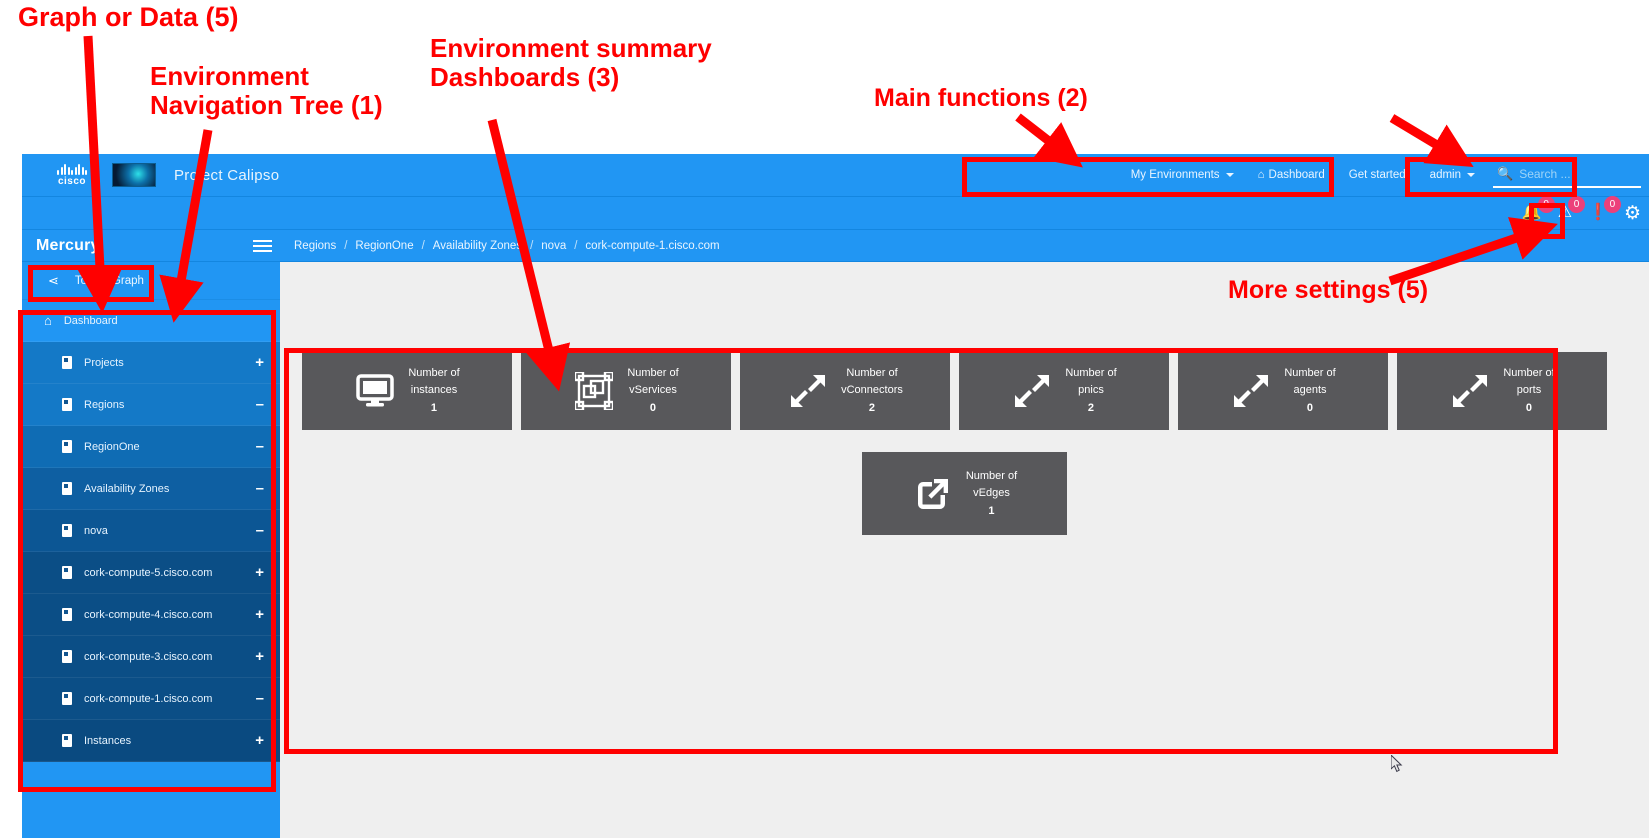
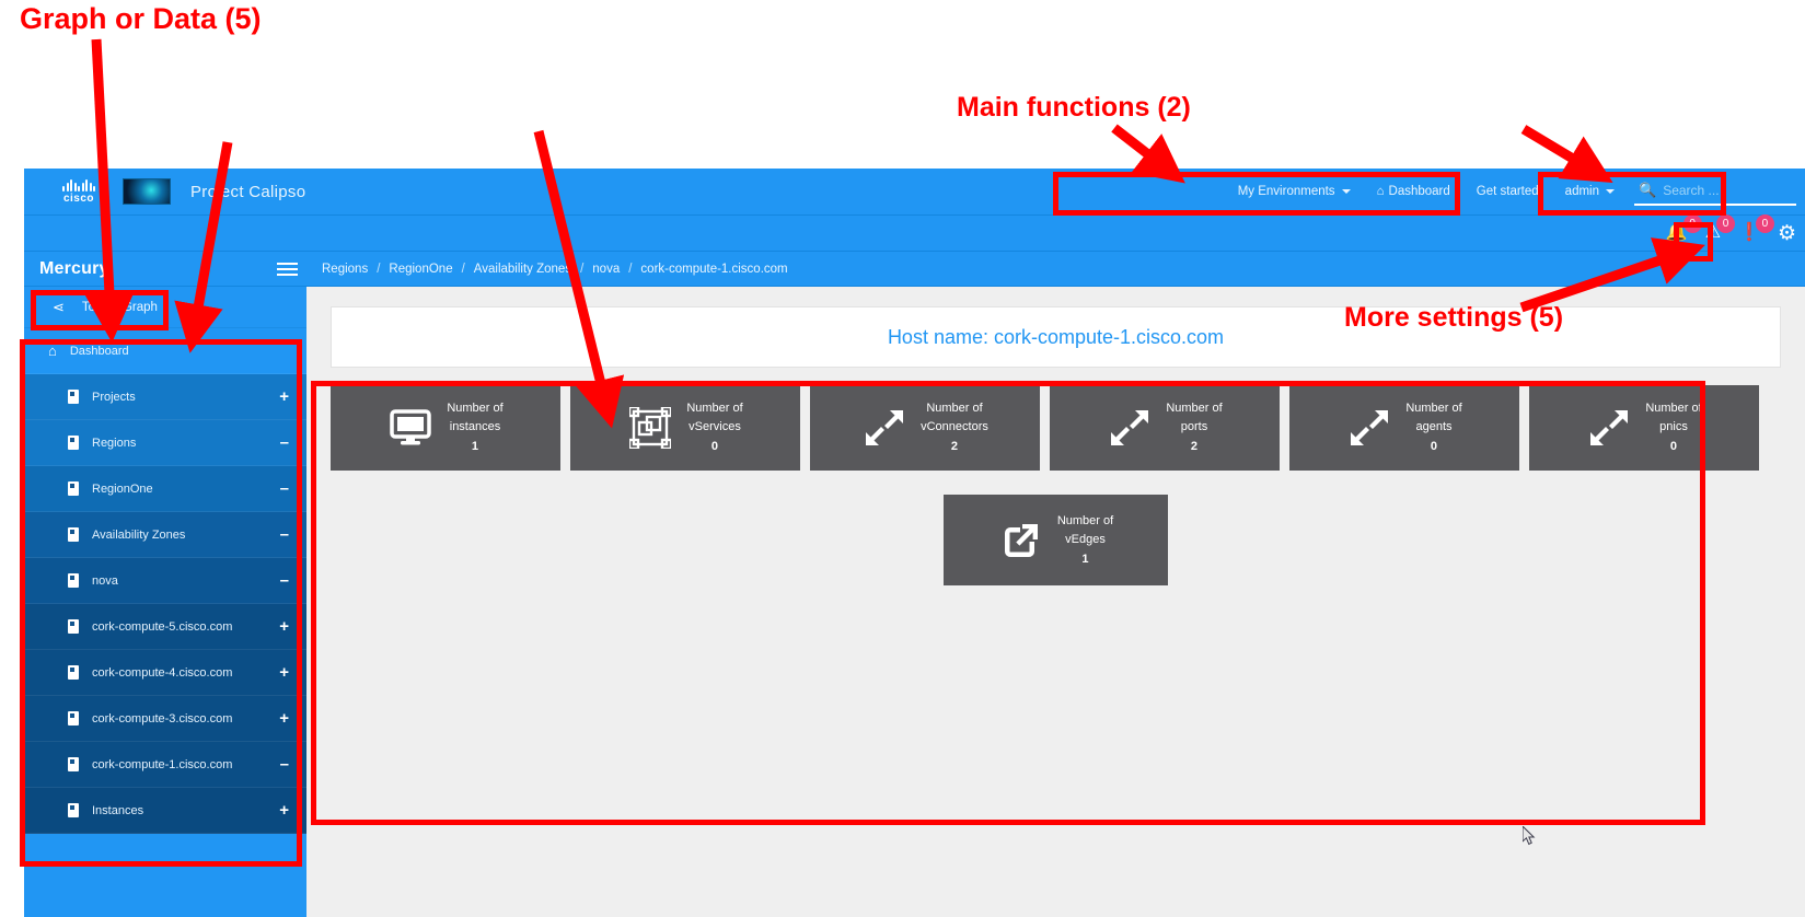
  cisco
  Proect Calipso
  My Environments
  ⌂
  Dashboard
  Get started
  admin
  🔍
  Search ...
  🔔
  0
  ⚠
  0
  ❗
  0
  ⚙
  Mercur
  Regions
  /
  RegionOne
  /
  Availability Zone
  /
  nova
  /
  cork-compute-1.cisco.com
  ⋖
  Toge Graph
  ⌂
  Dashboard
  Projects
  +
  Regions
  –
  RegionOne
  –
  Availability Zones
  –
  nova
  –
  cork-compute-5.cisco.com
  +
  cork-compute-4.cisco.com
  +
  cork-compute-3.cisco.com
  +
  cork-compute-1.cisco.com
  –
  Instances
  +
+ Host name: cork-compute-1.cisco.com
  Number of
  instances
  1
  Number of
  vServices
  0
  Number of
  vConnectors
  2
  Number of
- pnics
+ ports
  2
  Number of
  agents
  0
  Number of
- ports
+ pnics
  0
  Number of
  vEdges
  1
  Graph or Data (5)
- Environment
- Navigation Tree (1)
- Environment summary
- Dashboards (3)
  Main functions (2)
  More settings (5)
